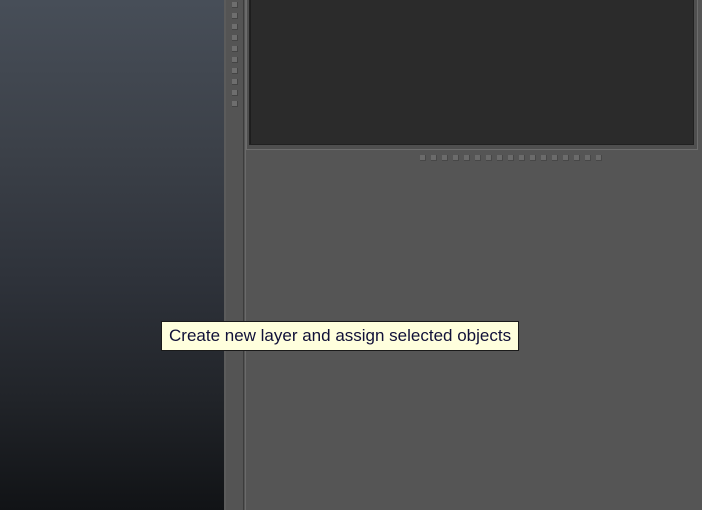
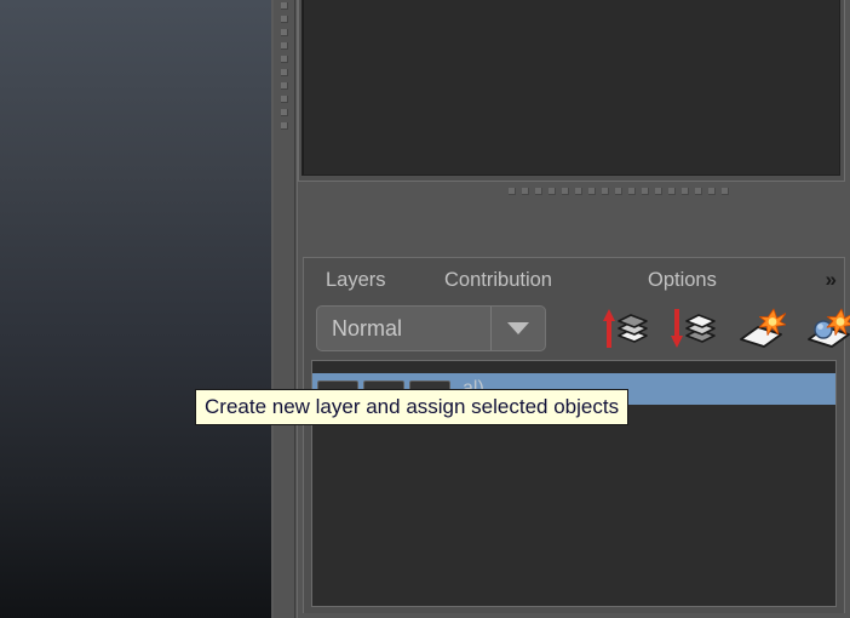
+ Layers
+ Contribution
+ Options
+ »
+ Normal
  Create new layer and assign selected objects
